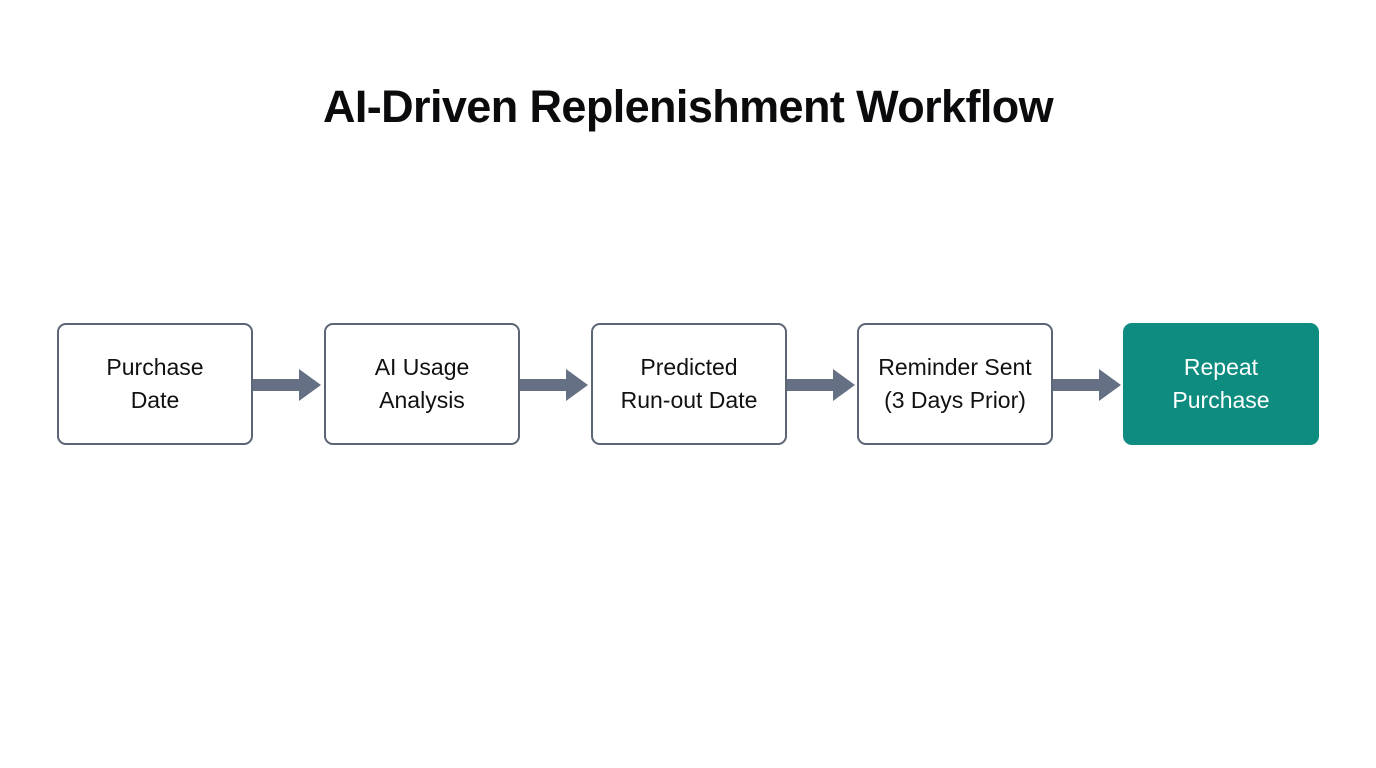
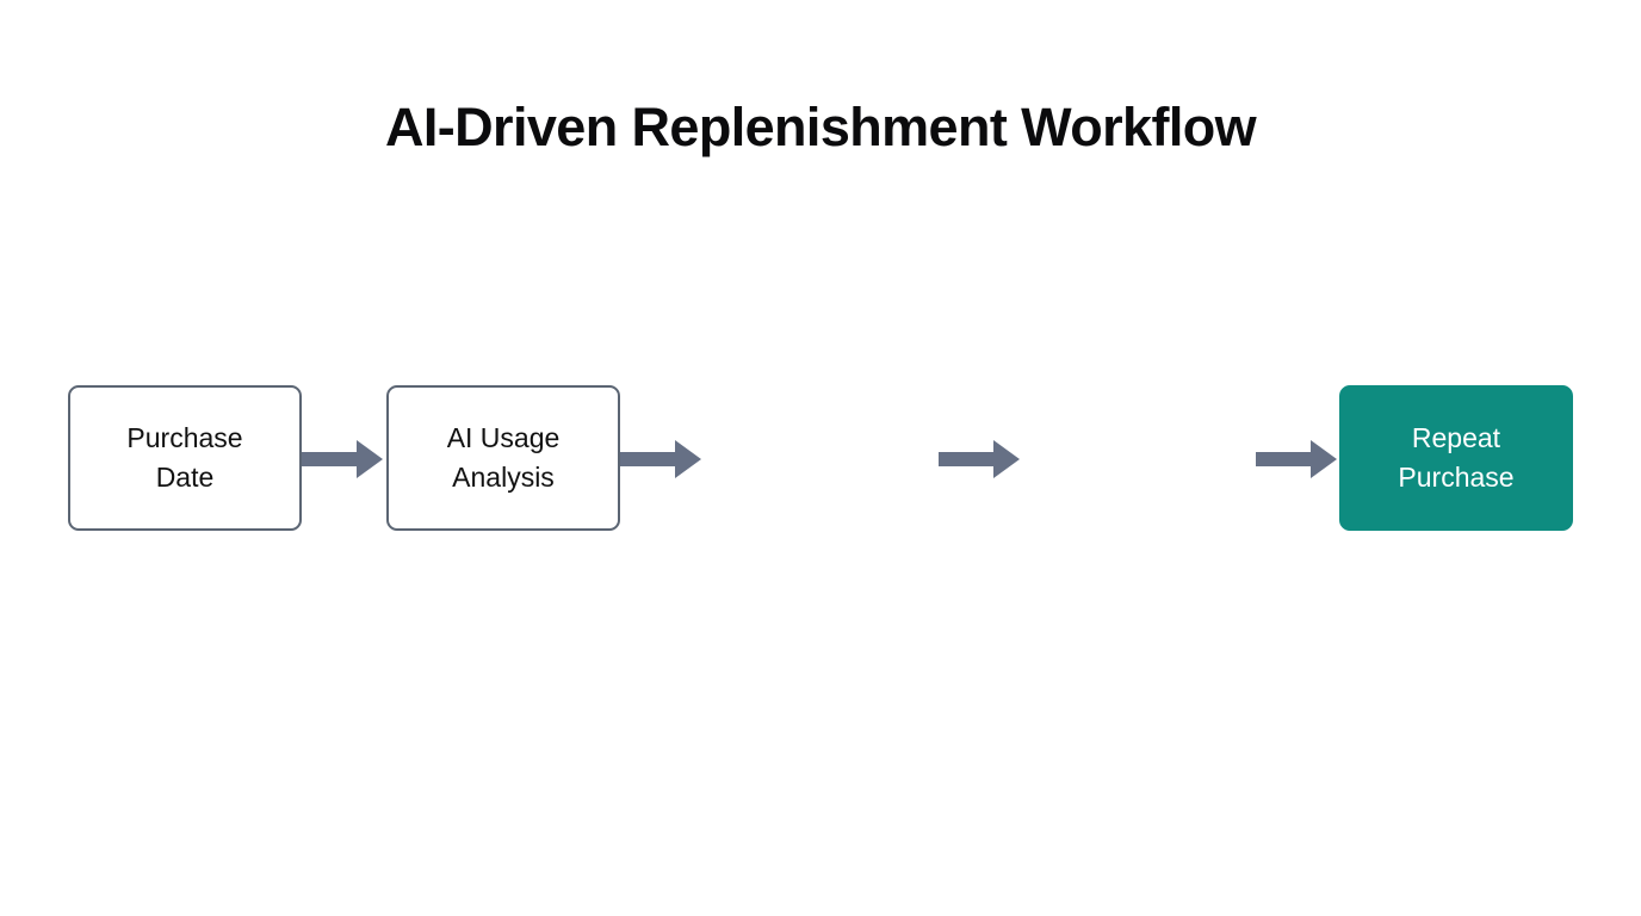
  AI-Driven Replenishment Workflow
  Purchase
  Date
  AI Usage
  Analysis
- Predicted
- Run-out Date
- Reminder Sent
- (3 Days Prior)
  Repeat
  Purchase
